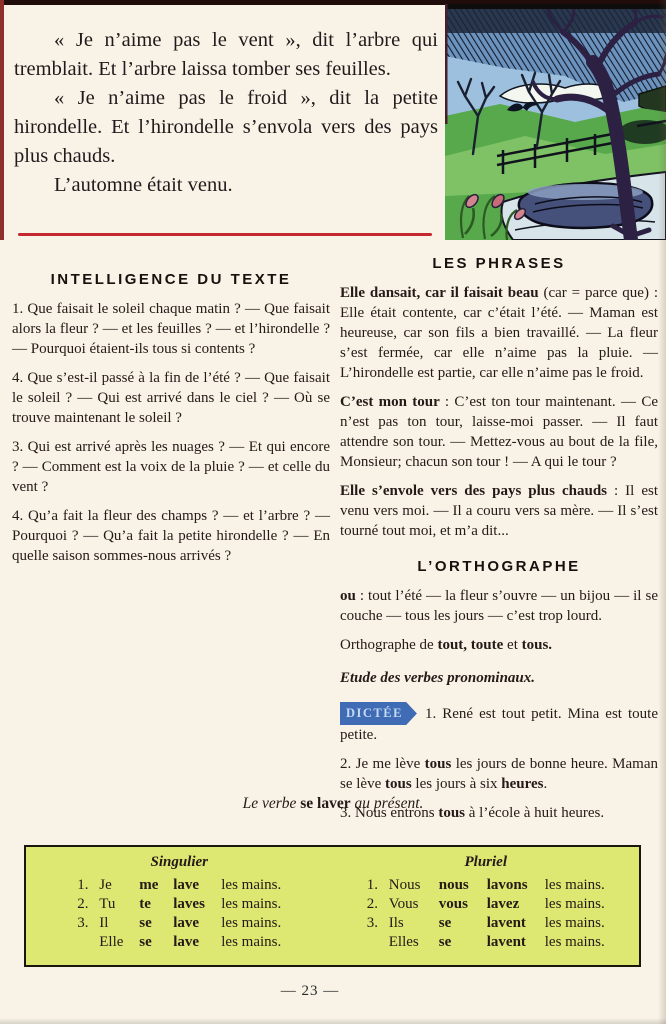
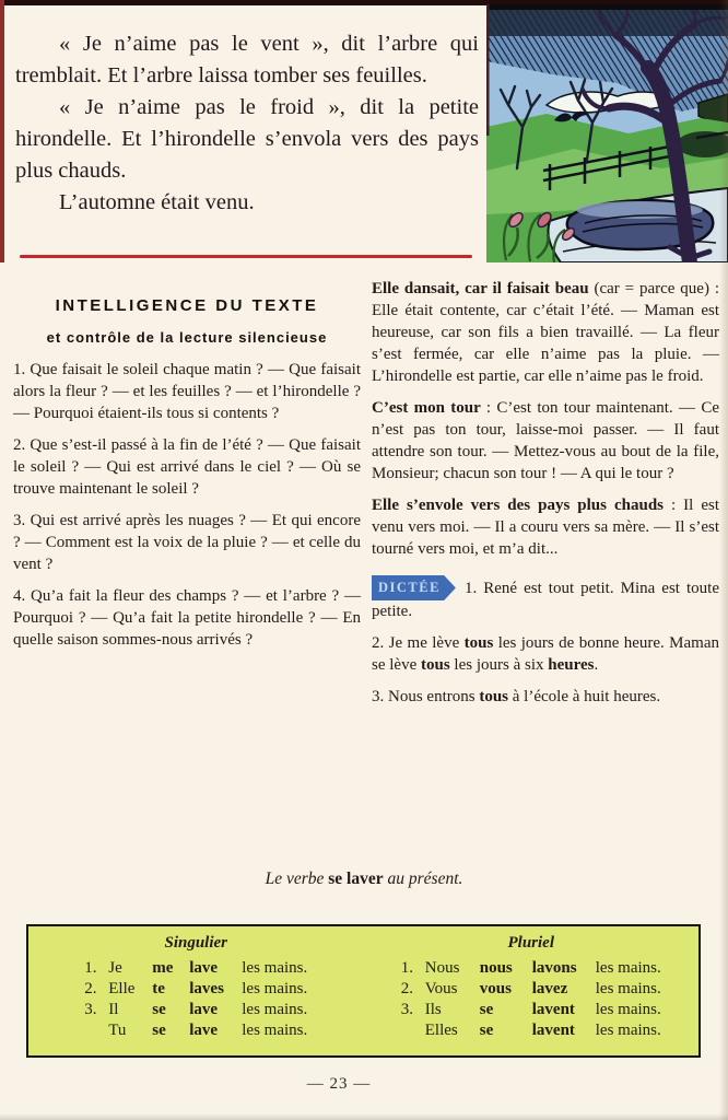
  « Je n’aime pas le vent », dit l’arbre qui tremblait. Et l’arbre laissa tomber ses feuilles.
  « Je n’aime pas le froid », dit la petite hirondelle. Et l’hirondelle s’envola vers des pays plus chauds.
  L’automne était venu.
  INTELLIGENCE DU TEXTE
+ et contrôle de la lecture silencieuse
  1. Que faisait le soleil chaque matin ? — Que faisait alors la fleur ? — et les feuilles ? — et l’hirondelle ? — Pourquoi étaient-ils tous si contents ?
- 4. Que s’est-il passé à la fin de l’été ? — Que faisait le soleil ? — Qui est arrivé dans le ciel ? — Où se trouve maintenant le soleil ?
+ 2. Que s’est-il passé à la fin de l’été ? — Que faisait le soleil ? — Qui est arrivé dans le ciel ? — Où se trouve maintenant le soleil ?
  3. Qui est arrivé après les nuages ? — Et qui encore ? — Comment est la voix de la pluie ? — et celle du vent ?
  4. Qu’a fait la fleur des champs ? — et l’arbre ? — Pourquoi ? — Qu’a fait la petite hirondelle ? — En quelle saison sommes-nous arrivés ?
- LES PHRASES
  Elle dansait, car il faisait beau (car = parce que) : Elle était contente, car c’était l’été. — Maman est heureuse, car son fils a bien travaillé. — La fleur s’est fermée, car elle n’aime pas la pluie. — L’hirondelle est partie, car elle n’aime pas le froid.
  C’est mon tour : C’est ton tour maintenant. — Ce n’est pas ton tour, laisse-moi passer. — Il faut attendre son tour. — Mettez-vous au bout de la file, Monsieur; chacun son tour ! — A qui le tour ?
- Elle s’envole vers des pays plus chauds : Il est venu vers moi. — Il a couru vers sa mère. — Il s’est tourné tout moi, et m’a dit...
+ Elle s’envole vers des pays plus chauds : Il est venu vers moi. — Il a couru vers sa mère. — Il s’est tourné vers moi, et m’a dit...
- L’ORTHOGRAPHE
- ou : tout l’été — la fleur s’ouvre — un bijou — il se couche — tous les jours — c’est trop lourd.
- Orthographe de tout, toute et tous.
- Etude des verbes pronominaux.
  DICTÉE 1. René est tout petit. Mina est toute petite.
  2. Je me lève tous les jours de bonne heure. Maman se lève tous les jours à six heures.
  3. Nous entrons tous à l’école à huit heures.
  Le verbe se laver au présent.
  Singulier
  1.
  Je
  me
  lave
  les mains.
  2.
- Tu
+ Elle
  te
  laves
  les mains.
  3.
  Il
  se
  lave
  les mains.
- Elle
+ Tu
  se
  lave
  les mains.
  Pluriel
  1.
  Nous
  nous
  lavons
  les mains.
  2.
  Vous
  vous
  lavez
  les mains.
  3.
  Ils
  se
  lavent
  les mains.
  Elles
  se
  lavent
  les mains.
  — 23 —
